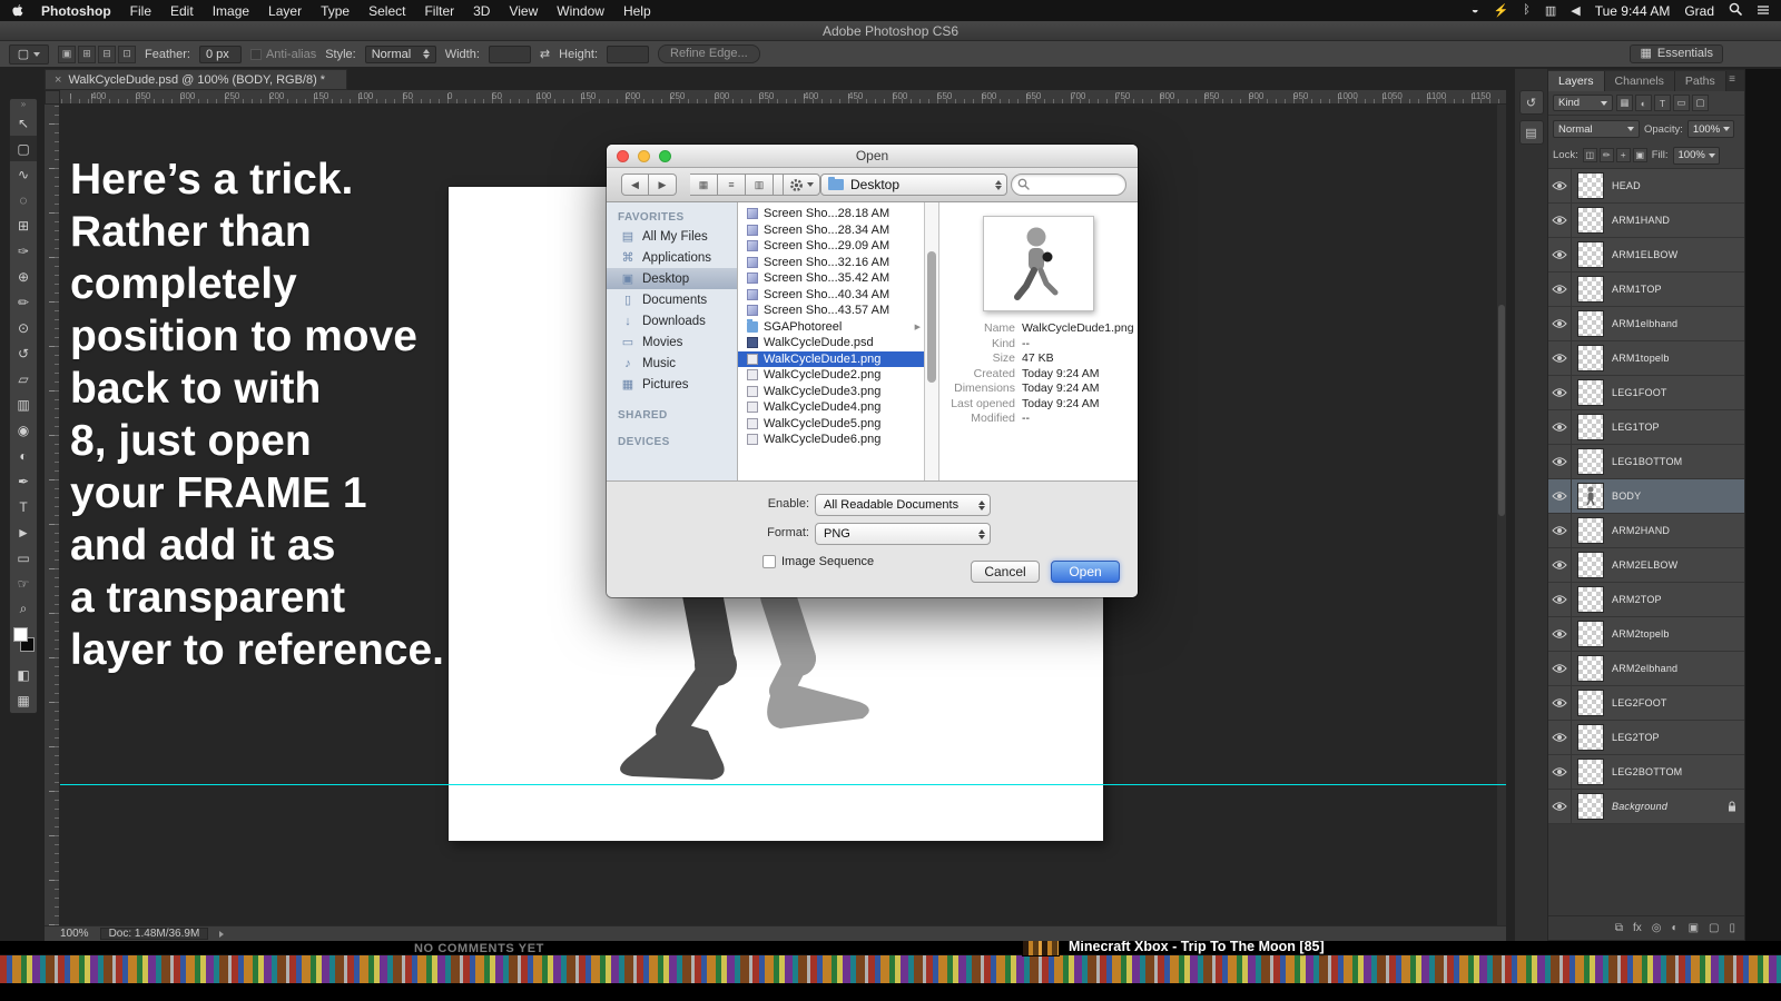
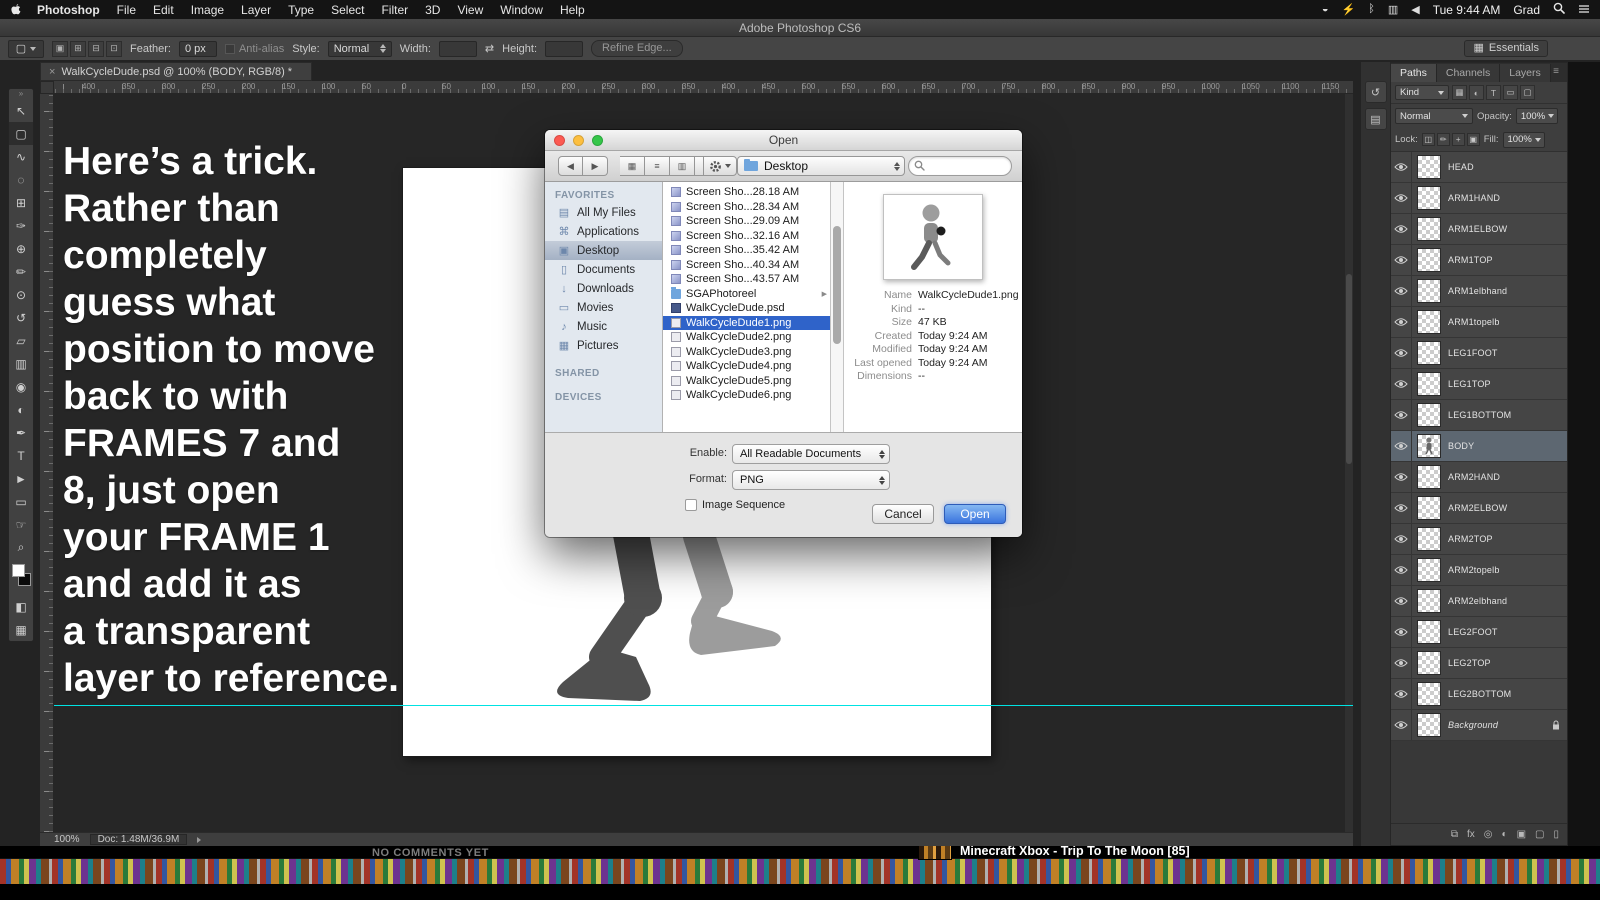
  Photoshop
  File
  Edit
  Image
  Layer
  Type
  Select
  Filter
  3D
  View
  Window
  Help
  ◒
  ⚡
  ᛒ
  ▥
  ◀
  Tue 9:44 AM
  Grad
  Adobe Photoshop CS6
  ▢
  ▣
  ⊞
  ⊟
  ⊡
  Feather:
  0 px
  Anti-alias
  Style:
  Normal
  Width:
  ⇄
  Height:
  Refine Edge...
  ▦
  Essentials
  ×
  WalkCycleDude.psd @ 100% (BODY, RGB/8) *
  400
  350
  300
  250
  200
  150
  100
  50
  0
  50
  100
  150
  200
  250
  300
  350
  400
  450
  500
  550
  600
  650
  700
  750
  800
  850
  900
  950
  1000
  1050
  1100
  1150
  »
  ↖
  ▢
  ∿
  ◌
  ⊞
  ✑
  ⊕
  ✏
  ⊙
  ↺
  ▱
  ▥
  ◉
  ◐
  ✒
  T
  ►
  ▭
  ☞
  ⌕
  ◧
  ▦
  Here’s a trick.
  Rather than
  completely
+ guess what
  position to move
  back to with
+ FRAMES 7 and
  8, just open
  your FRAME 1
  and add it as
  a transparent
  layer to reference.
  Open
  ◀
  ▶
  ▦
  ≡
  ▥
  Desktop
  FAVORITES
  ▤
  All My Files
  ⌘
  Applications
  ▣
  Desktop
  ▯
  Documents
  ↓
  Downloads
  ▭
  Movies
  ♪
  Music
  ▦
  Pictures
  SHARED
  DEVICES
  Screen Sho...28.18 AM
  Screen Sho...28.34 AM
  Screen Sho...29.09 AM
  Screen Sho...32.16 AM
  Screen Sho...35.42 AM
  Screen Sho...40.34 AM
  Screen Sho...43.57 AM
  SGAPhotoreel
  WalkCycleDude.psd
  WalkCycleDude1.png
  WalkCycleDude2.png
  WalkCycleDude3.png
  WalkCycleDude4.png
  WalkCycleDude5.png
  WalkCycleDude6.png
  Name
  WalkCycleDude1.png
  Kind
  --
  Size
  47 KB
  Created
  Today 9:24 AM
- Dimensions
+ Modified
  Today 9:24 AM
  Last opened
  Today 9:24 AM
- Modified
+ Dimensions
  --
  Enable:
  All Readable Documents
  Format:
  PNG
  Image Sequence
  Cancel
  Open
  ↺
  ▤
- Layers
+ Paths
  Channels
- Paths
+ Layers
  ≡
  Kind
  ▦
  ◐
  T
  ▭
  ▢
  Normal
  Opacity:
  100%
  Lock:
  ◫
  ✏
  +
  ▣
  Fill:
  100%
  HEAD
  ARM1HAND
  ARM1ELBOW
  ARM1TOP
  ARM1elbhand
  ARM1topelb
  LEG1FOOT
  LEG1TOP
  LEG1BOTTOM
  BODY
  ARM2HAND
  ARM2ELBOW
  ARM2TOP
  ARM2topelb
  ARM2elbhand
  LEG2FOOT
  LEG2TOP
  LEG2BOTTOM
  Background
  ⧉
  fx
  ◎
  ◐
  ▣
  ▢
  ▯
  100%
  Doc: 1.48M/36.9M
  NO COMMENTS YET
  Minecraft Xbox - Trip To The Moon [85]
